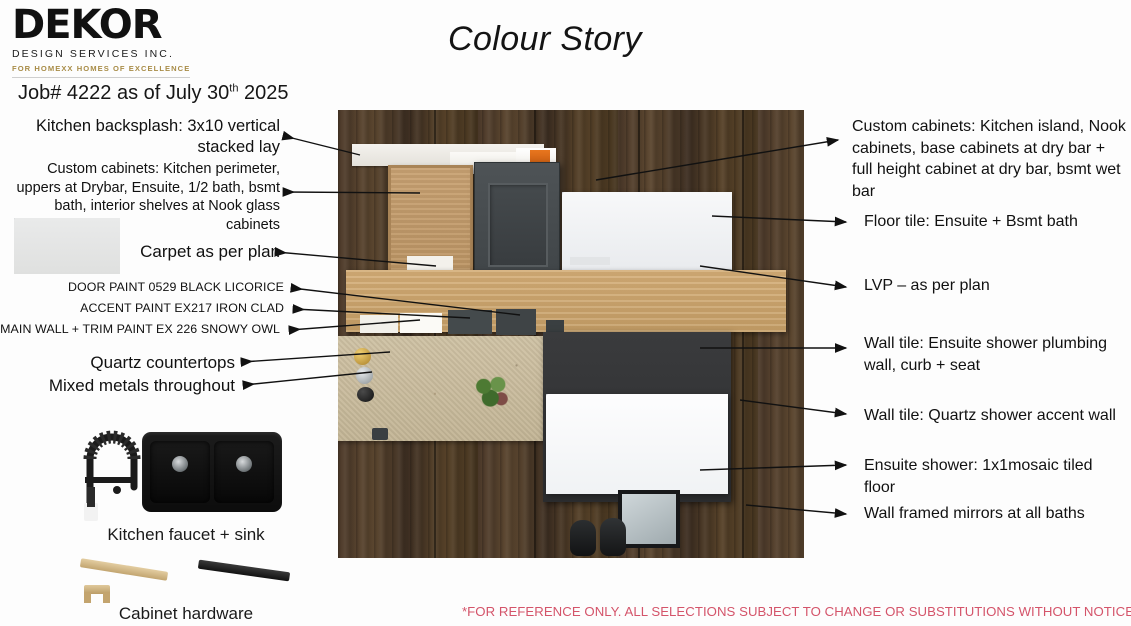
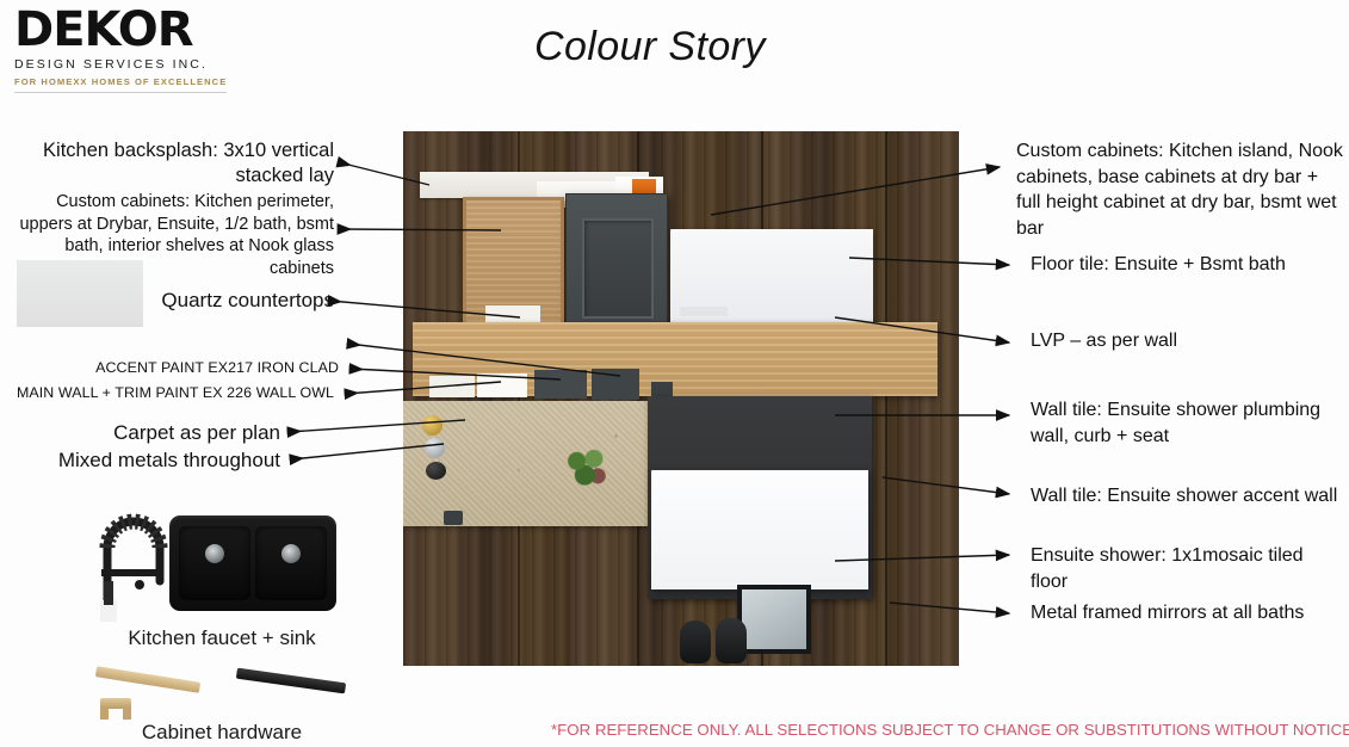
  DEKOR
  DESIGN SERVICES INC.
  FOR HOMEXX HOMES OF EXCELLENCE
  Colour Story
- Job# 4222 as of July 30th 2025
  Kitchen backsplash: 3x10 vertical stacked lay
  Custom cabinets: Kitchen perimeter, uppers at Drybar, Ensuite, 1/2 bath, bsmt bath, interior shelves at Nook glass cabinets
- Carpet as per plan
+ Quartz countertops
- DOOR PAINT 0529 BLACK LICORICE
  ACCENT PAINT EX217 IRON CLAD
- MAIN WALL + TRIM PAINT EX 226 SNOWY OWL
+ MAIN WALL + TRIM PAINT EX 226 WALL OWL
- Quartz countertops
+ Carpet as per plan
  Mixed metals throughout
  Custom cabinets: Kitchen island, Nook cabinets, base cabinets at dry bar + full height cabinet at dry bar, bsmt wet bar
  Floor tile: Ensuite + Bsmt bath
- LVP – as per plan
+ LVP – as per wall
  Wall tile: Ensuite shower plumbing wall, curb + seat
- Wall tile: Quartz shower accent wall
+ Wall tile: Ensuite shower accent wall
  Ensuite shower: 1x1mosaic tiled floor
- Wall framed mirrors at all baths
+ Metal framed mirrors at all baths
  Kitchen faucet + sink
  Cabinet hardware
  *FOR REFERENCE ONLY. ALL SELECTIONS SUBJECT TO CHANGE OR SUBSTITUTIONS WITHOUT NOTICE
